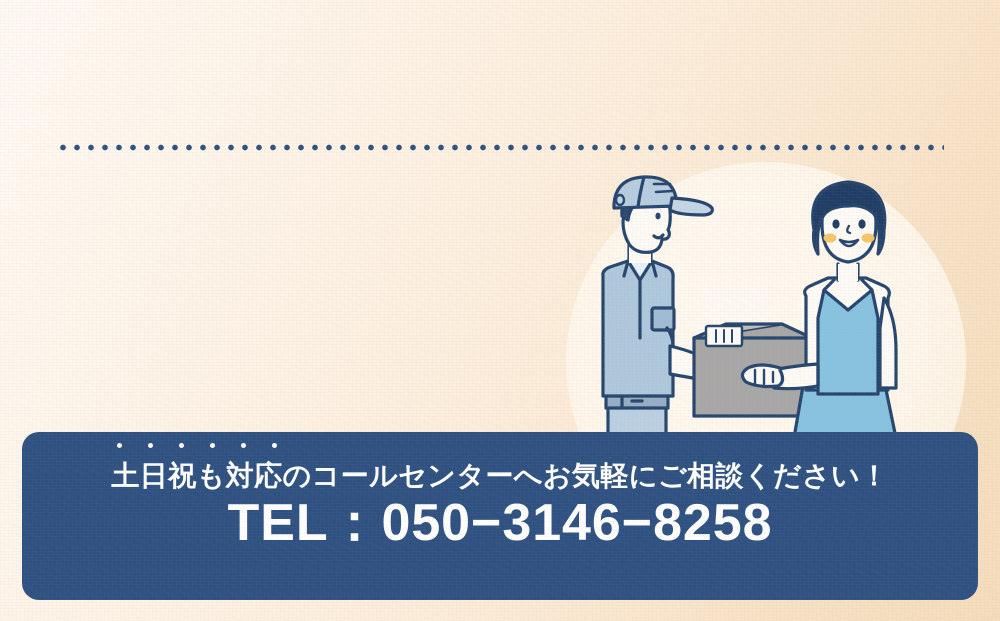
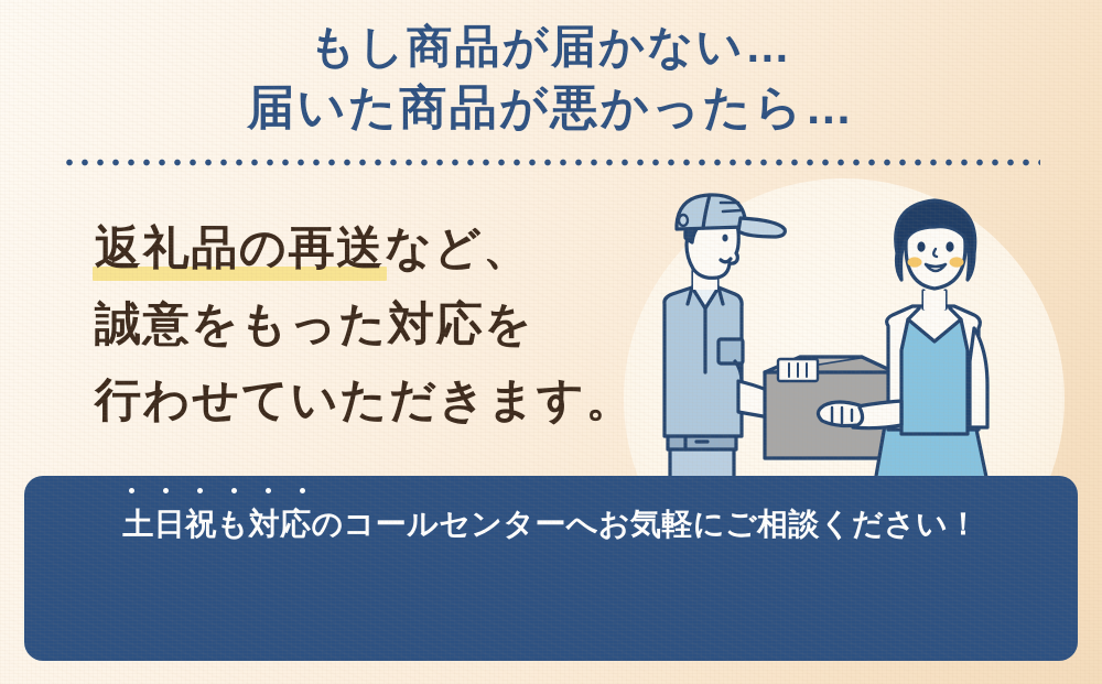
+ もし商品が届かない…
+ 届いた商品が悪かったら…
+ 返礼品の再送など、
+ 誠意をもった対応を
+ 行わせていただきます。
  土日祝も対応のコールセンターへお気軽にご相談ください！
- TEL：050−3146−8258
